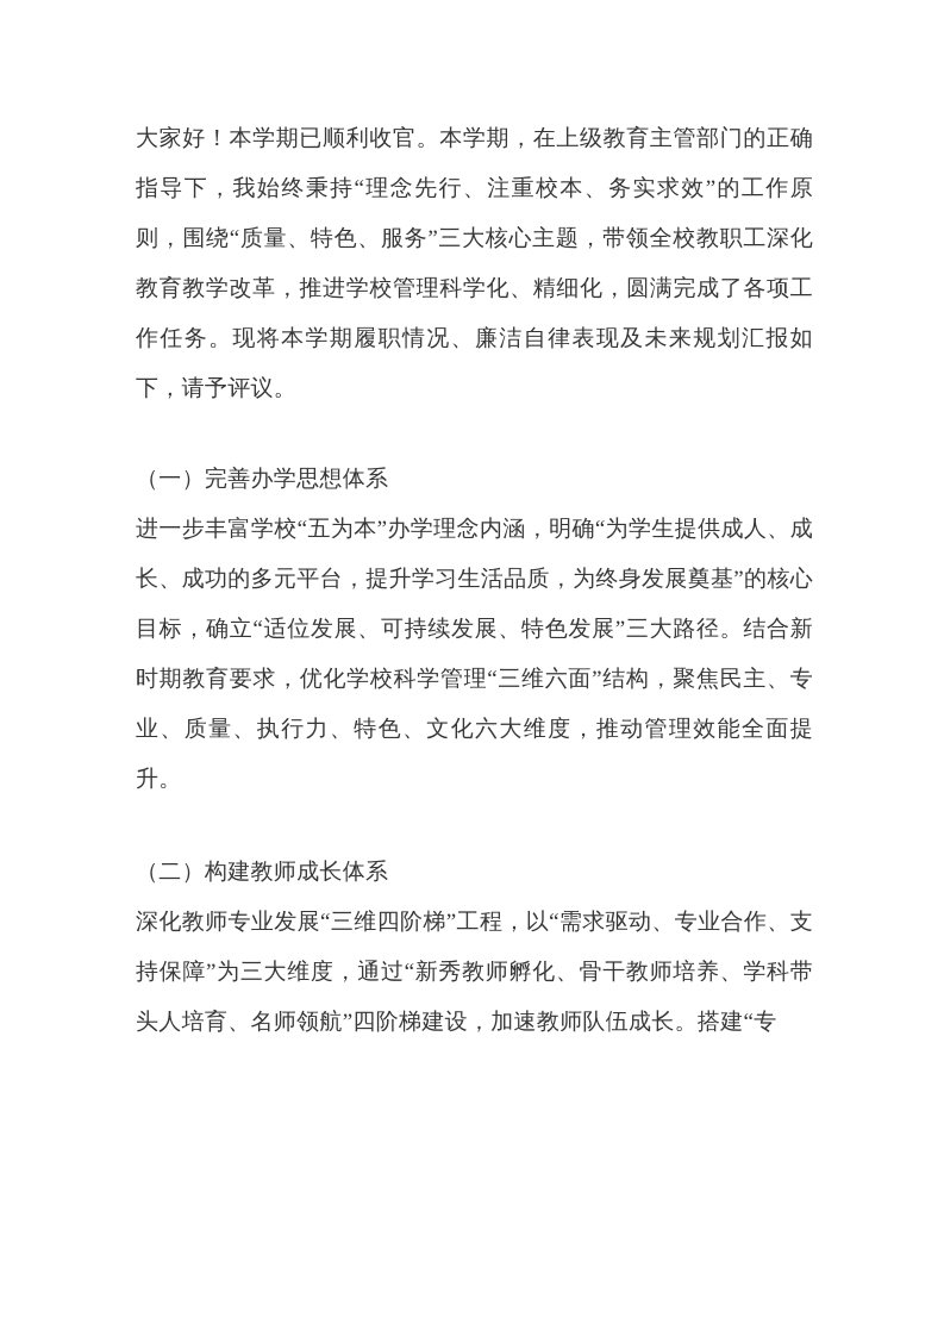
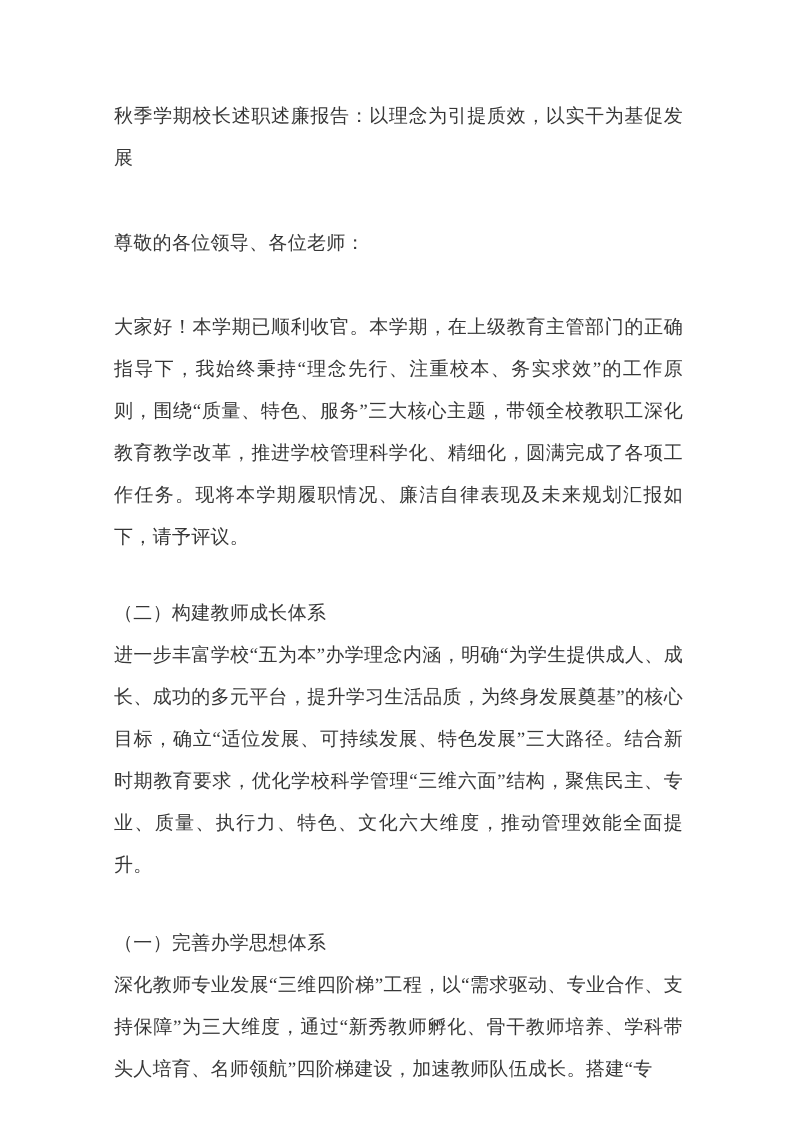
+ 秋季学期校长述职述廉报告：以理念为引提质效，以实干为基促发展
+ 尊敬的各位领导、各位老师：
  大家好！本学期已顺利收官。本学期，在上级教育主管部门的正确指导下，我始终秉持“理念先行、注重校本、务实求效”的工作原则，围绕“质量、特色、服务”三大核心主题，带领全校教职工深化教育教学改革，推进学校管理科学化、精细化，圆满完成了各项工作任务。现将本学期履职情况、廉洁自律表现及未来规划汇报如下，请予评议。
- （一）完善办学思想体系
+ （二）构建教师成长体系
  进一步丰富学校“五为本”办学理念内涵，明确“为学生提供成人、成长、成功的多元平台，提升学习生活品质，为终身发展奠基”的核心目标，确立“适位发展、可持续发展、特色发展”三大路径。结合新时期教育要求，优化学校科学管理“三维六面”结构，聚焦民主、专业、质量、执行力、特色、文化六大维度，推动管理效能全面提升。
- （二）构建教师成长体系
+ （一）完善办学思想体系
  深化教师专业发展“三维四阶梯”工程，以“需求驱动、专业合作、支持保障”为三大维度，通过“新秀教师孵化、骨干教师培养、学科带头人培育、名师领航”四阶梯建设，加速教师队伍成长。搭建“专
